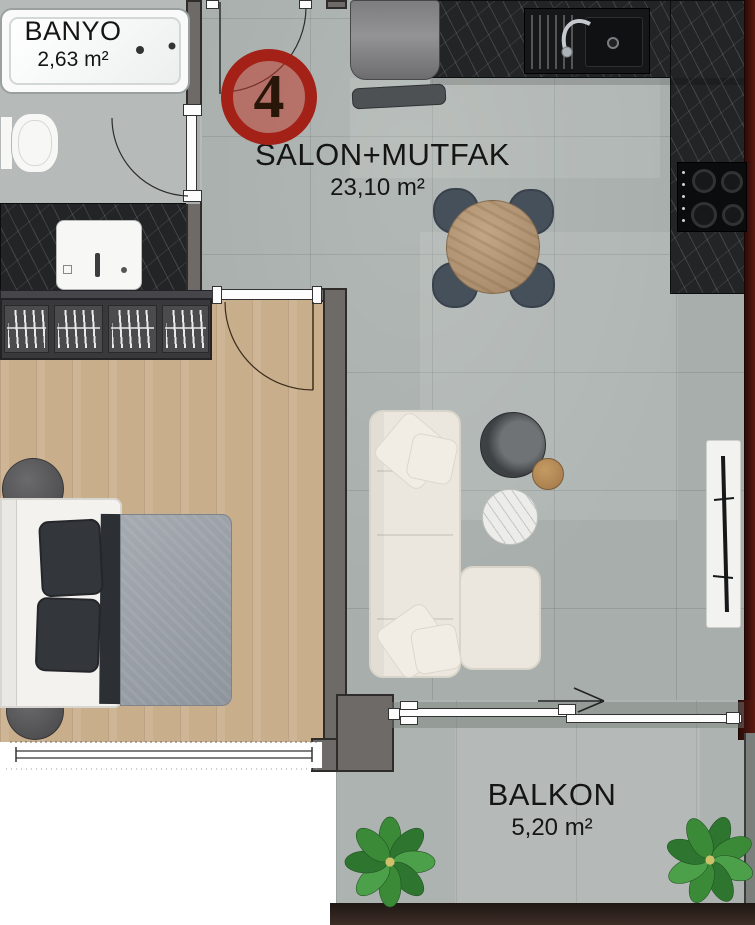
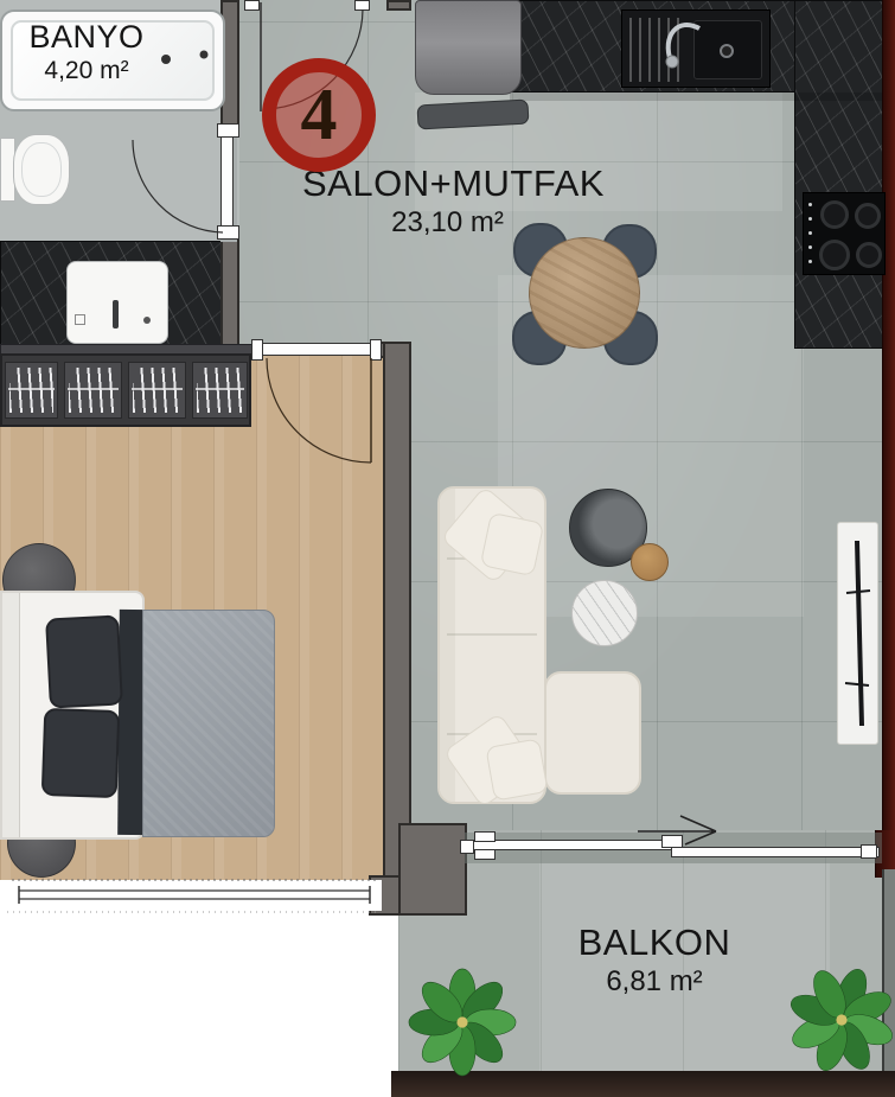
  BANYO
- 2,63 m²
+ 4,20 m²
  SALON+MUTFAK
  23,10 m²
  BALKON
- 5,20 m²
+ 6,81 m²
  4
